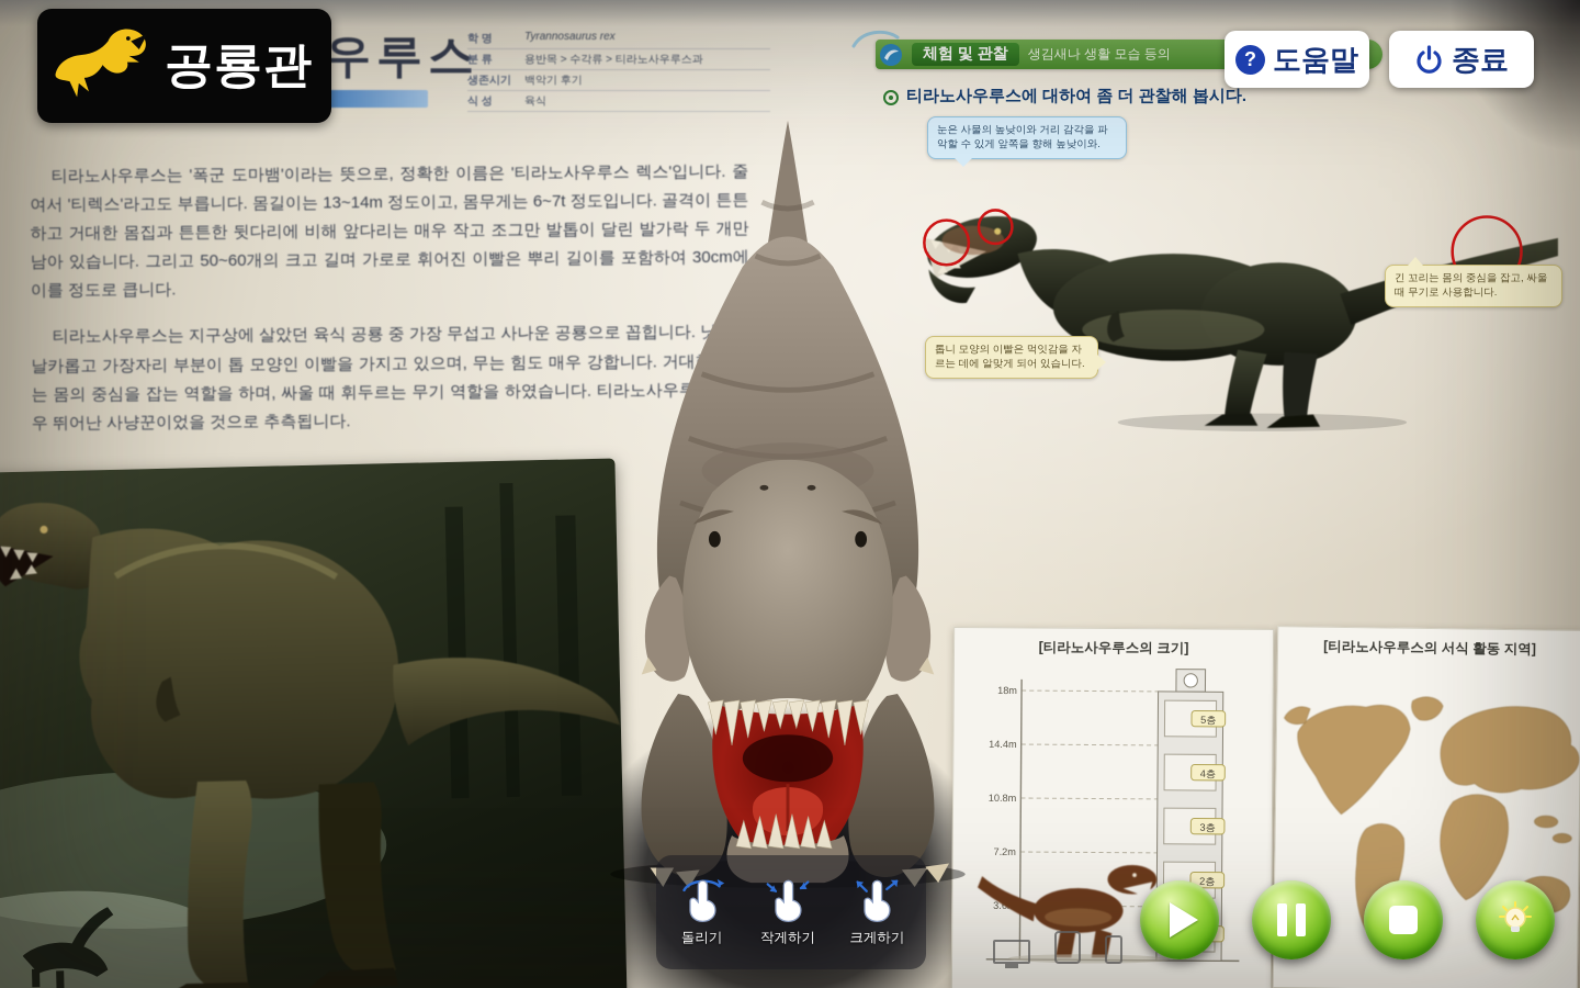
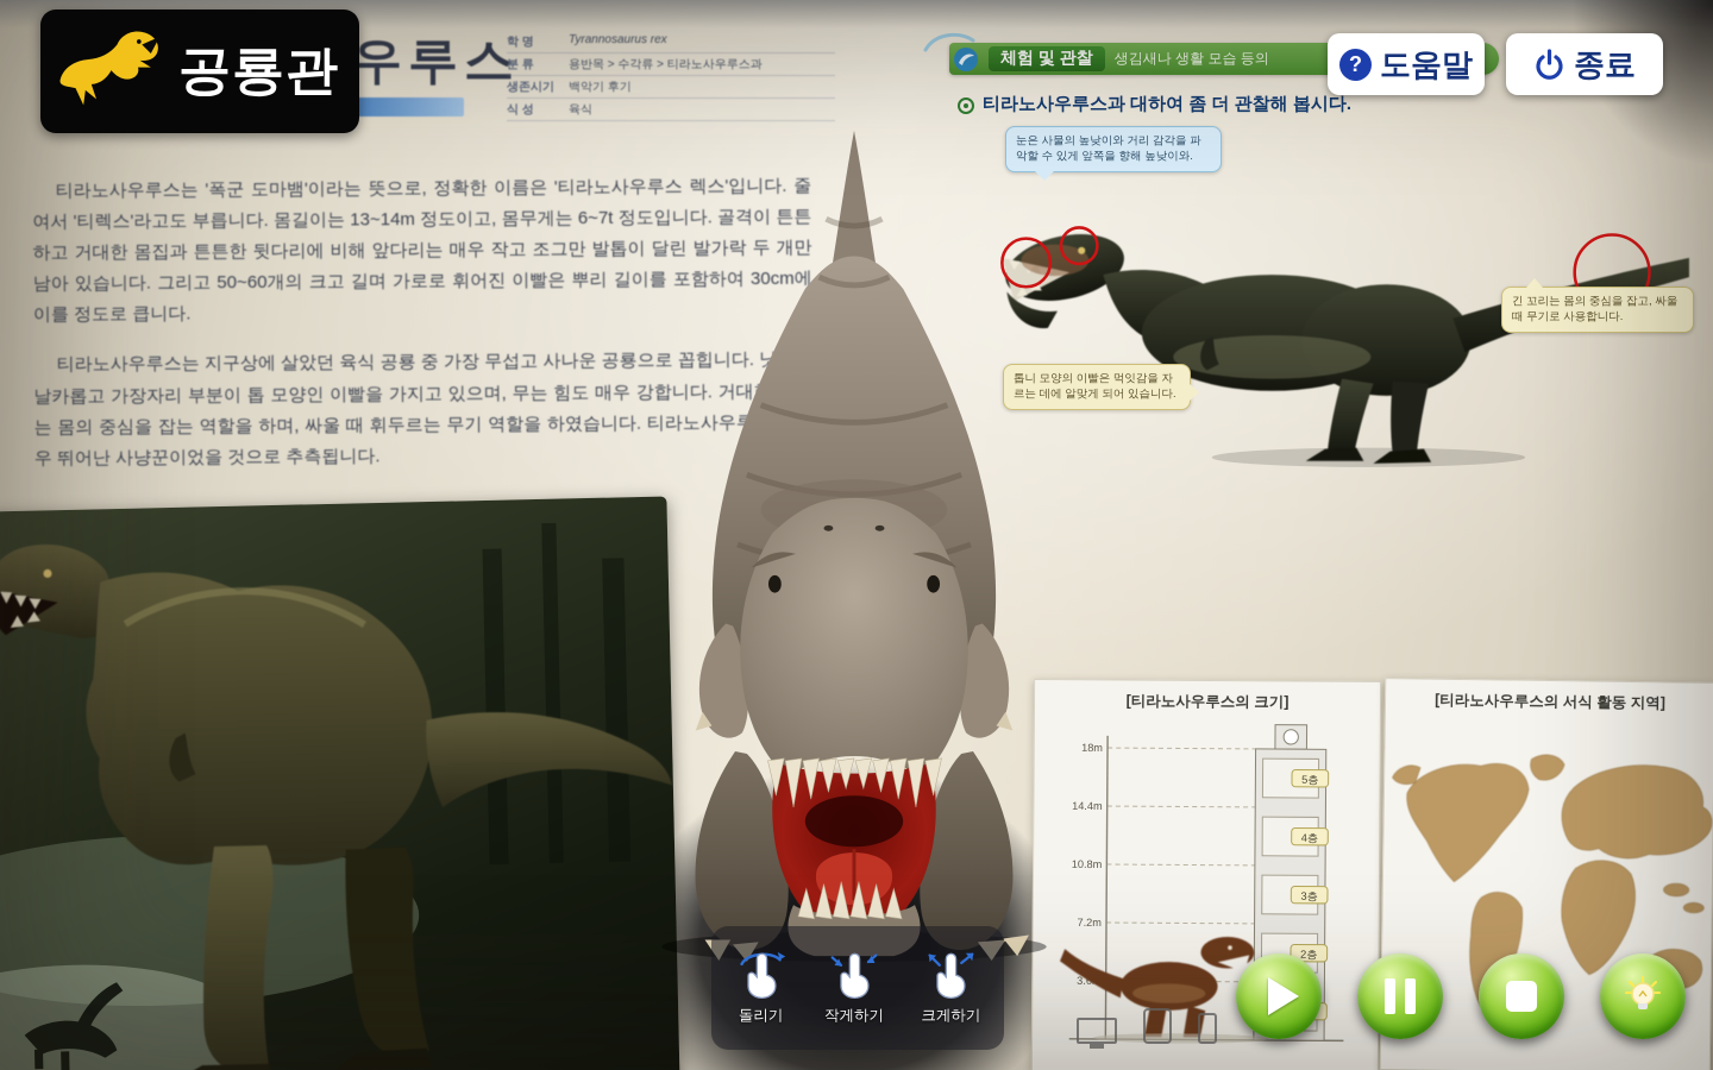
  학 명
  Tyrannosaurus rex
  분 류
  용반목 > 수각류 > 티라노사우루스과
  생존시기
  백악기 후기
  식 성
  육식
  티라노사우루스는 '폭군 도마뱀'이라는 뜻으로, 정확한 이름은 '티라노사우루스 렉스'입니다. 줄여서 '티렉스'라고도 부릅니다. 몸길이는 13~14m 정도이고, 몸무게는 6~7t 정도입니다. 골격이 튼튼하고 거대한 몸집과 튼튼한 뒷다리에 비해 앞다리는 매우 작고 조그만 발톱이 달린 발가락 두 개만 남아 있습니다. 그리고 50~60개의 크고 길며 가로로 휘어진 이빨은 뿌리 길이를 포함하여 30cm에 이를 정도로 큽니다.
  티라노사우루스는 지구상에 살았던 육식 공룡 중 가장 무섭고 사나운 공룡으로 꼽힙니다. 낫 날카롭고 가장자리 부분이 톱 모양인 이빨을 가지고 있으며, 무는 힘도 매우 강합니다. 거대는 몸의 중심을 잡는 역할을 하며, 싸울 때 휘두르는 무기 역할을 하였습니다. 티라노사우우 뛰어난 사냥꾼이었을 것으로 추측됩니다.
  눈은 사물의 높낮이와 거리 감각을 파악할 수 있게 앞쪽을 향해 높낮이와.
  톱니 모양의 이빨은 먹잇감을 자르는 데에 알맞게 되어 있습니다.
  긴 꼬리는 몸의 중심을 잡고, 싸울 때 무기로 사용합니다.
  체험 및 관찰
  생김새나 생활 모습 등의
- 티라노사우루스에 대하여 좀 더 관찰해 봅시다.
+ 티라노사우루스과 대하여 좀 더 관찰해 봅시다.
  [티라노사우루스의 크기]
  18m
  14.4m
  10.8m
  7.2m
  5층
  4층
  3층
  2층
  [티라노사우루스의 서식 활동 지역]
  공룡관
  ?
  도움말
  종료
  돌리기
  작게하기
  크게하기
